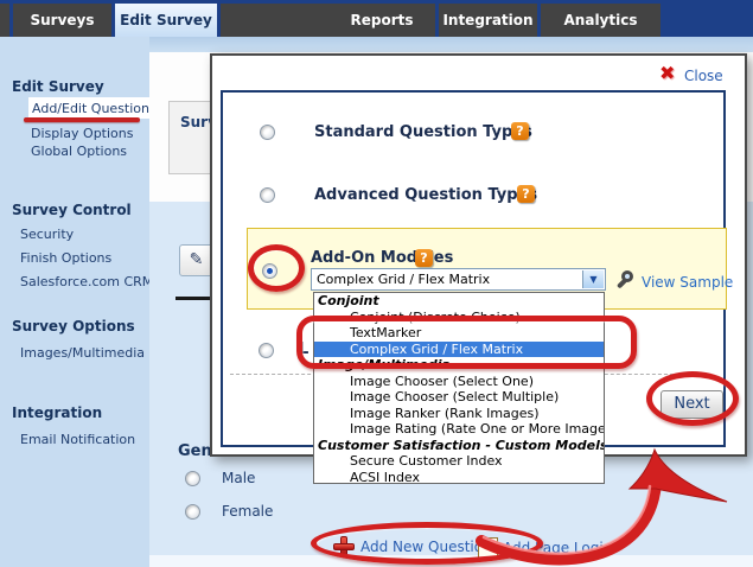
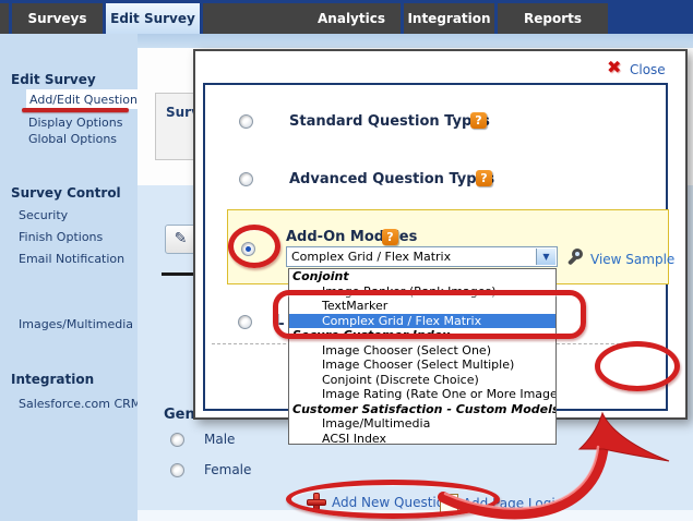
  Surveys
  Edit Survey
- Reports
+ Analytics
  Integration
- Analytics
+ Reports
  Edit Survey
  Add/Edit Question
  Display Options
  Global Options
  Survey Control
  Security
  Finish Options
- Salesforce.com CRM
+ Email Notification
- Survey Options
  Images/Multimedia
  Integration
- Email Notification
+ Salesforce.com CRM
  Sur
  ✎
  Male
  Female
  Add New Questi
  ✖
  Close
  Standard Question Typ
  ?
  Advanced Question Typ
  ?
  Add-On Modes
  ?
  Complex Grid / Flex Matrix
  ▼
  View Sample
  L
- Next
  Conjoint
- Conjoint (Discrete Choice)
+ Image Ranker (Rank Images)
  TextMarker
  Complex Grid / Flex Matrix
- Image/Multimedia
+ Secure Customer Index
  Image Chooser (Select One)
  Image Chooser (Select Multiple)
- Image Ranker (Rank Images)
+ Conjoint (Discrete Choice)
  Image Rating (Rate One or More Image
  Customer Satisfaction - Custom Model
- Secure Customer Index
+ Image/Multimedia
  ACSI Index
